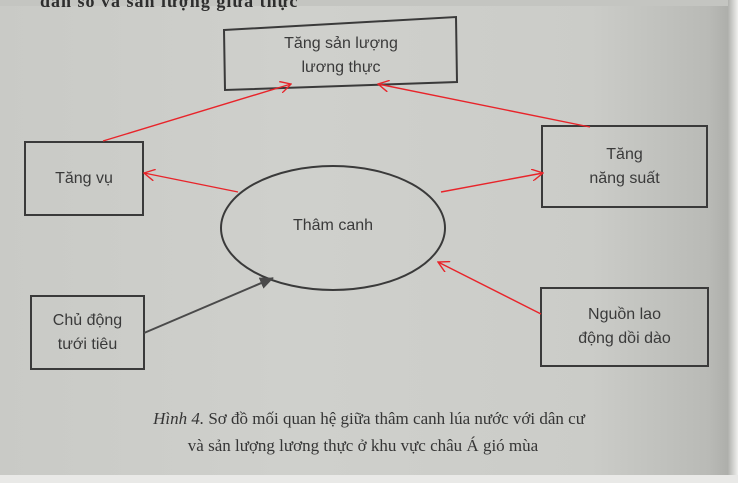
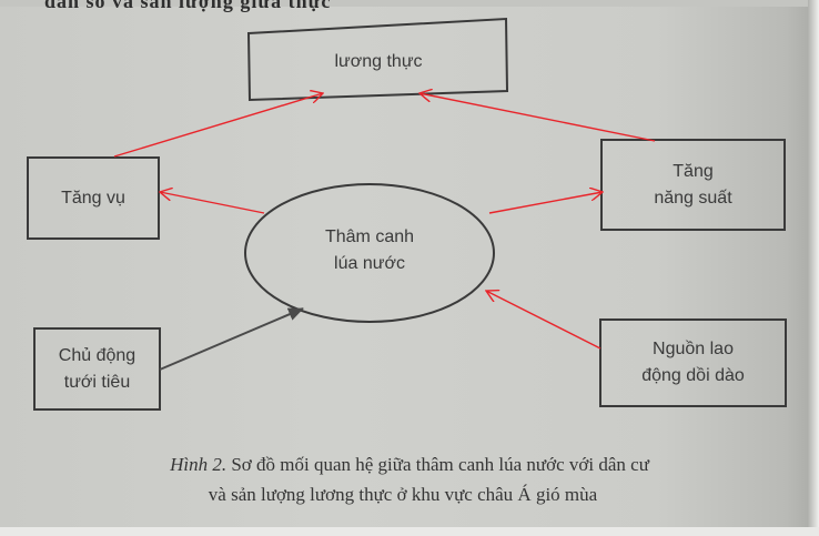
  dân số và sản lượng giữa thực
- Tăng sản lượng
  lương thực
  Tăng vụ
  Tăng
  năng suất
  Thâm canh
+ lúa nước
  Chủ động
  tưới tiêu
  Nguồn lao
  động dồi dào
- Hình 4. Sơ đồ mối quan hệ giữa thâm canh lúa nước với dân cư
+ Hình 2. Sơ đồ mối quan hệ giữa thâm canh lúa nước với dân cư
  và sản lượng lương thực ở khu vực châu Á gió mùa
